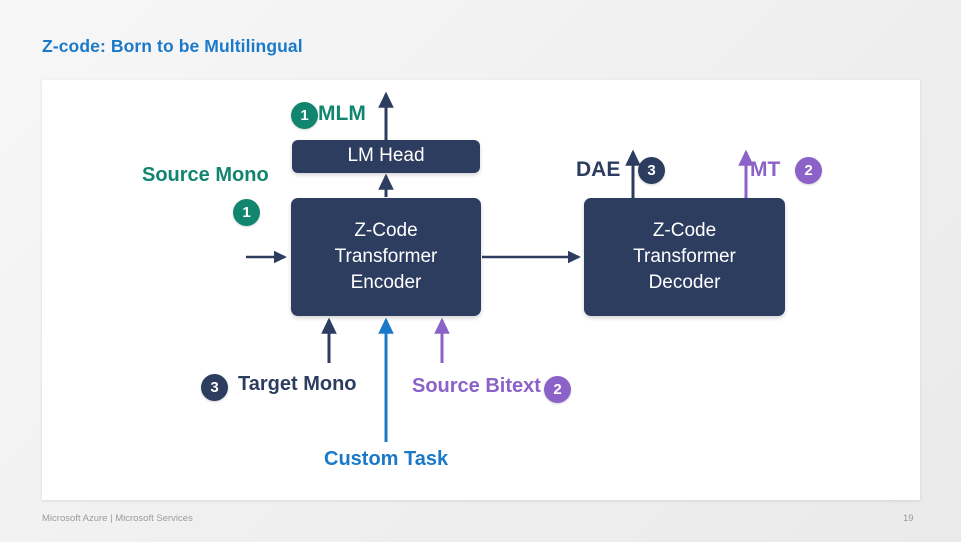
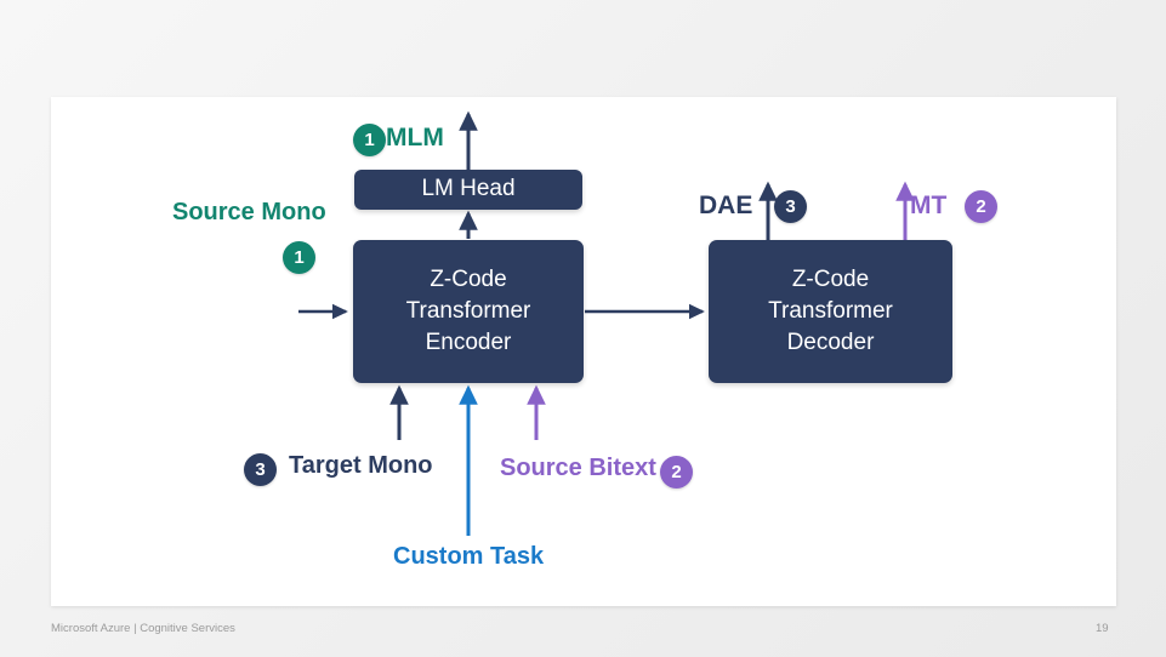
- Z-code: Born to be Multilingual
  LM Head
  Z-Code
  Transformer
  Encoder
  Z-Code
  Transformer
  Decoder
  1
  MLM
  Source Mono
  1
  DAE
  3
  MT
  2
  3
  Target Mono
  Source Bitext
  2
  Custom Task
- Microsoft Azure | Microsoft Services
+ Microsoft Azure | Cognitive Services
  19
